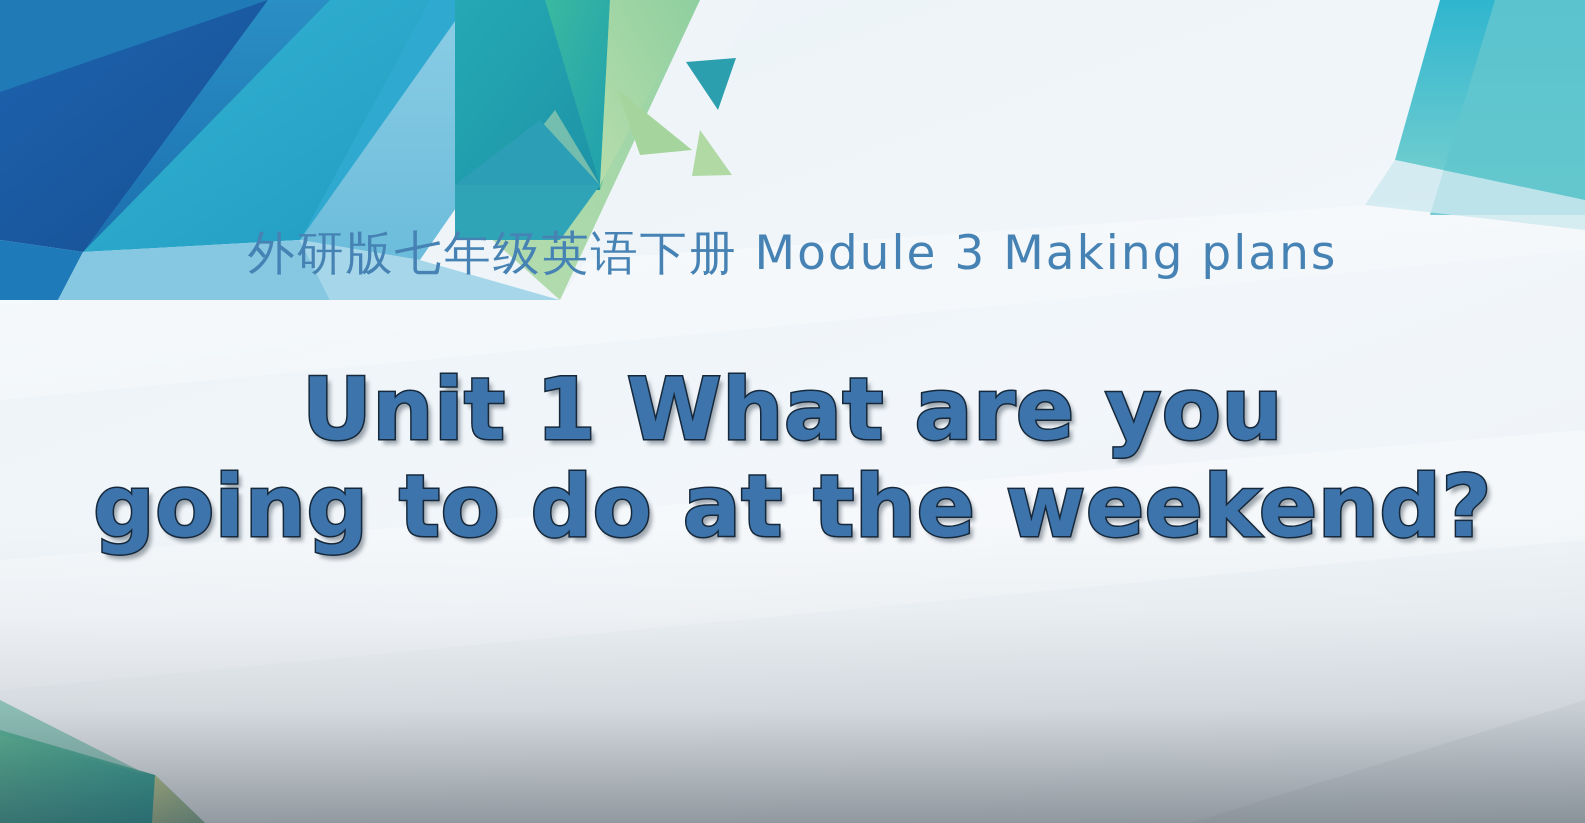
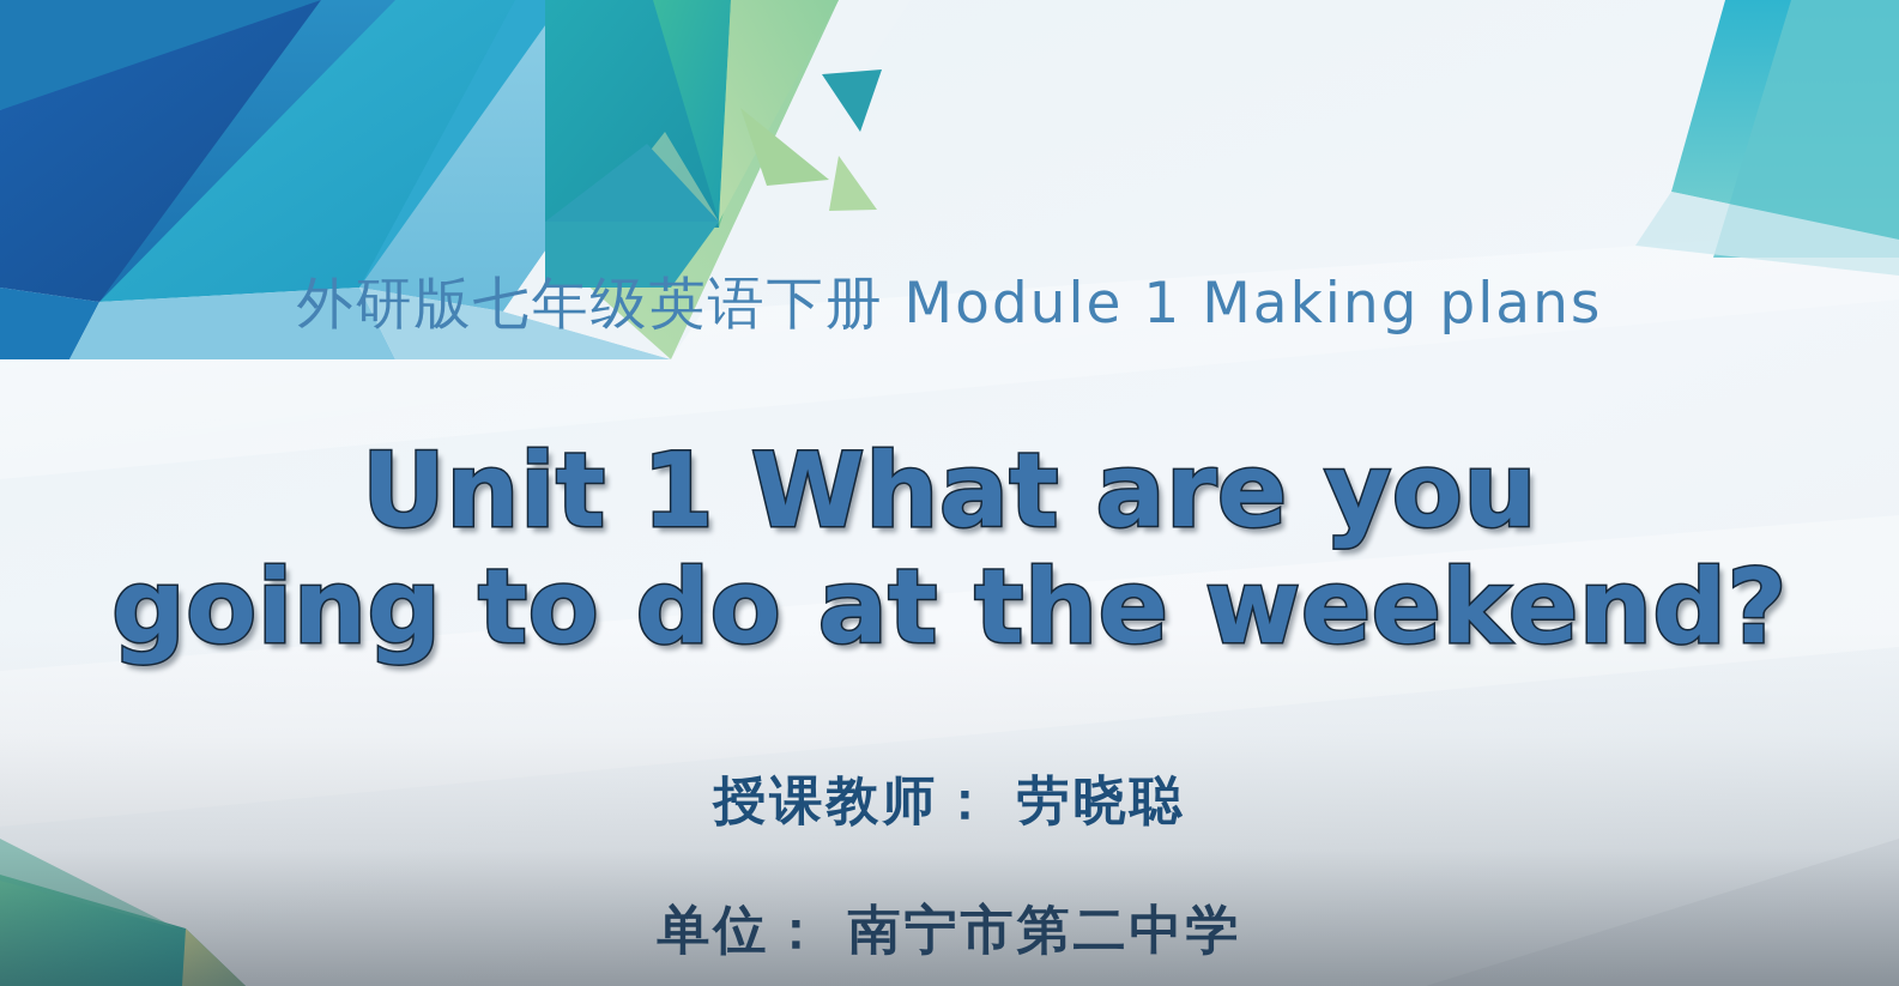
- 外研版七年级英语下册 Module 3 Making plans
+ 外研版七年级英语下册 Module 1 Making plans
  Unit 1 What are you
  going to do at the weekend?
+ 授课教师： 劳晓聪
+ 单位： 南宁市第二中学
